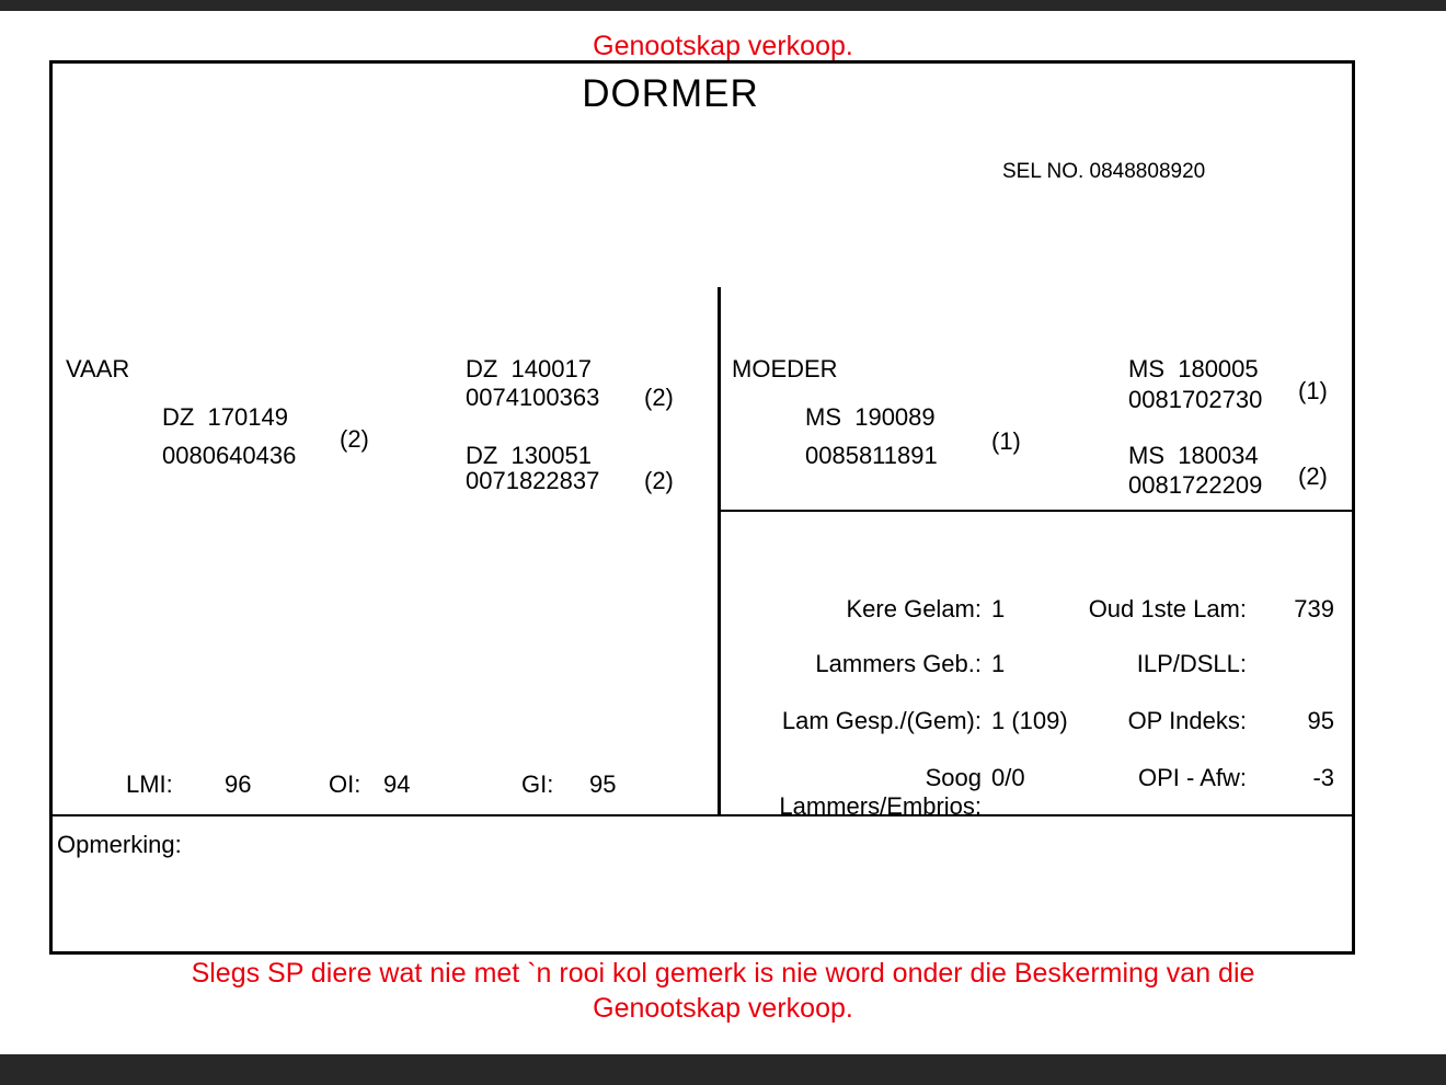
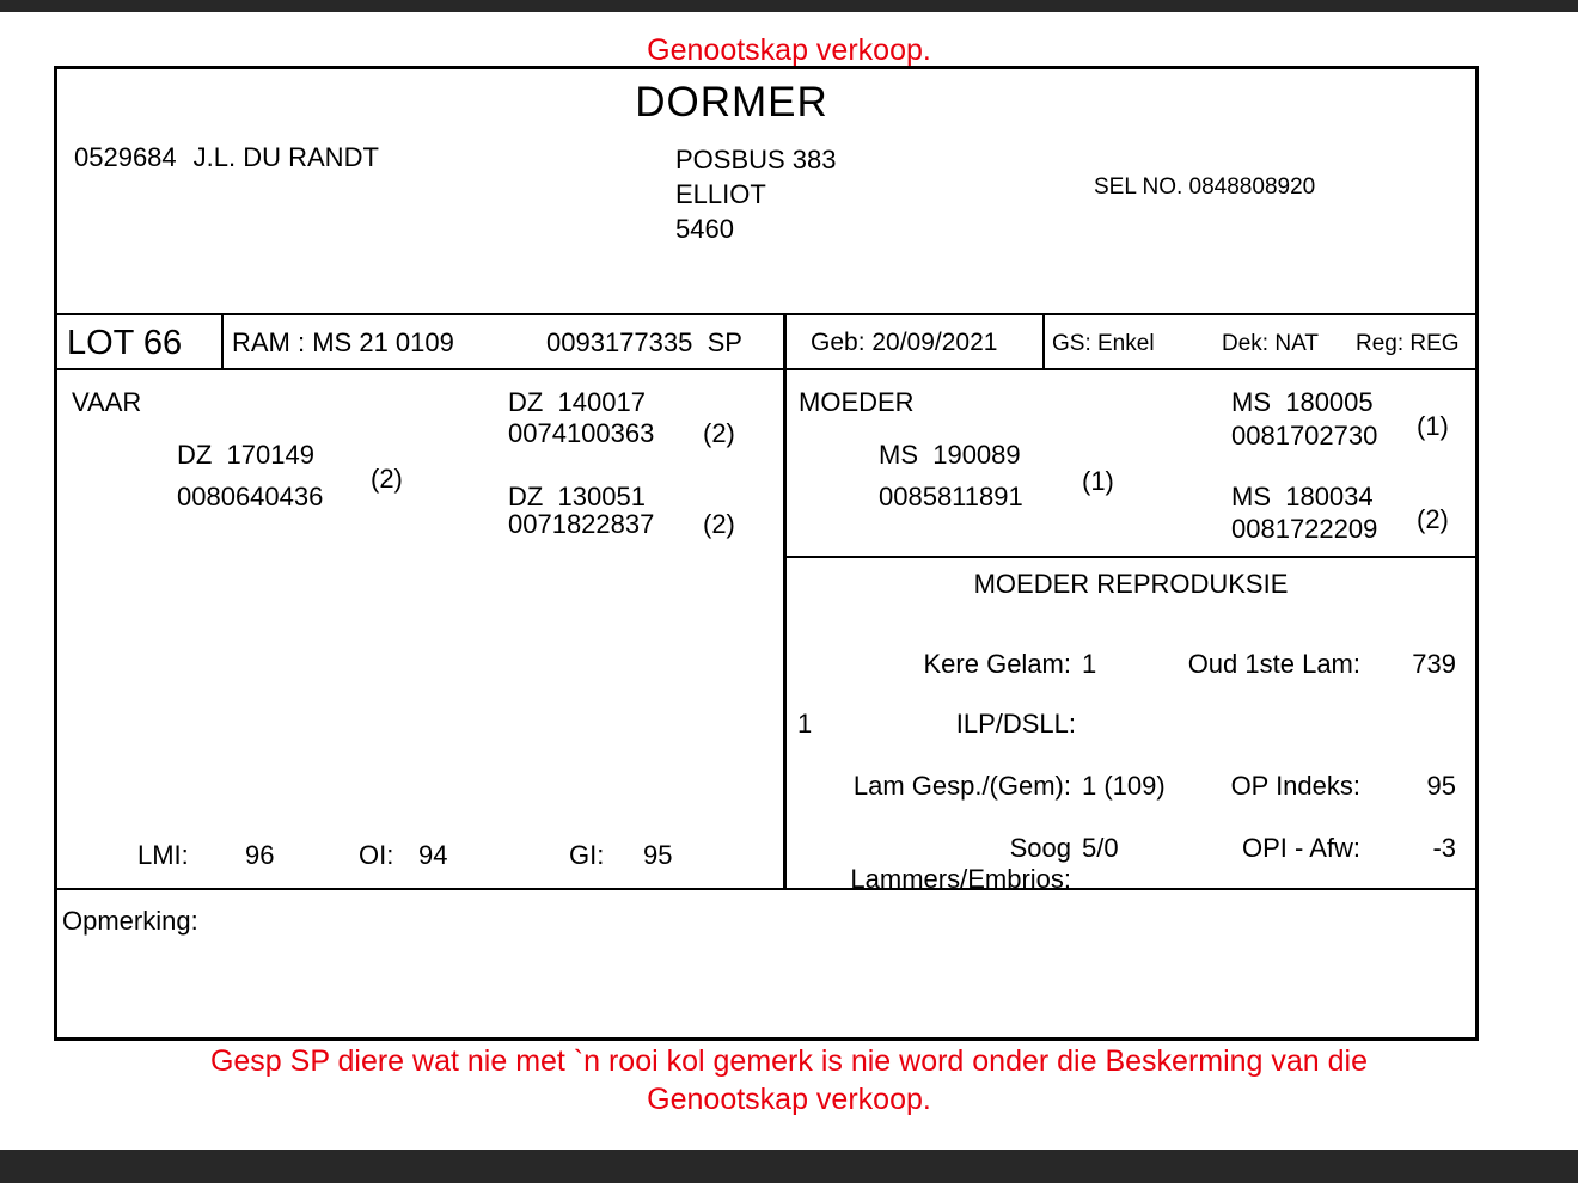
  Genootskap verkoop.
  DORMER
+ 0529684 J.L. DU RANDT
+ POSBUS 383
+ ELLIOT
+ 5460
  SEL NO. 0848808920
+ LOT 66
+ RAM : MS 21 0109
+ 0093177335 SP
+ Geb: 20/09/2021
+ GS: Enkel
+ Dek: NAT
+ Reg: REG
  VAAR
  DZ 170149
  0080640436
  (2)
  DZ 140017
  0074100363
  (2)
  DZ 130051
  0071822837
  (2)
  MOEDER
  MS 190089
  0085811891
  (1)
  MS 180005
  0081702730
  (1)
  MS 180034
  0081722209
  (2)
  LMI:
  96
  OI:
  94
  GI:
  95
+ MOEDER REPRODUKSIE
  Kere Gelam:
  1
  Oud 1ste Lam:
  739
- Lammers Geb.:
  1
  ILP/DSLL:
  Lam Gesp./(Gem):
  1 (109)
  OP Indeks:
  95
  Soog Lammers/Embrios:
- 0/0
+ 5/0
  OPI - Afw:
  -3
  Opmerking:
- Slegs SP diere wat nie met `n rooi kol gemerk is nie word onder die Beskerming van die
+ Gesp SP diere wat nie met `n rooi kol gemerk is nie word onder die Beskerming van die
  Genootskap verkoop.
